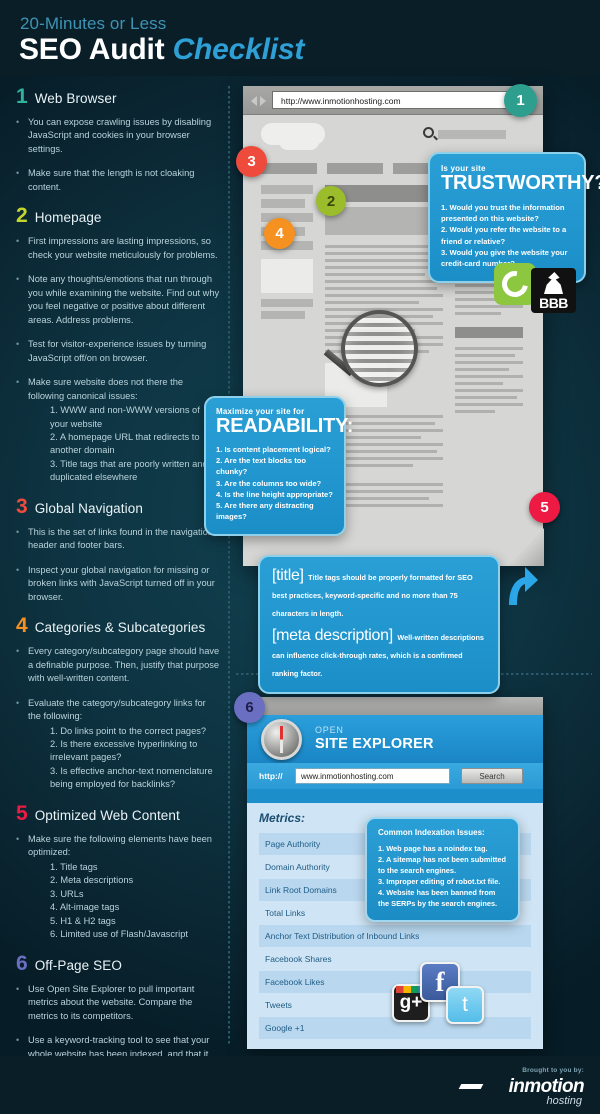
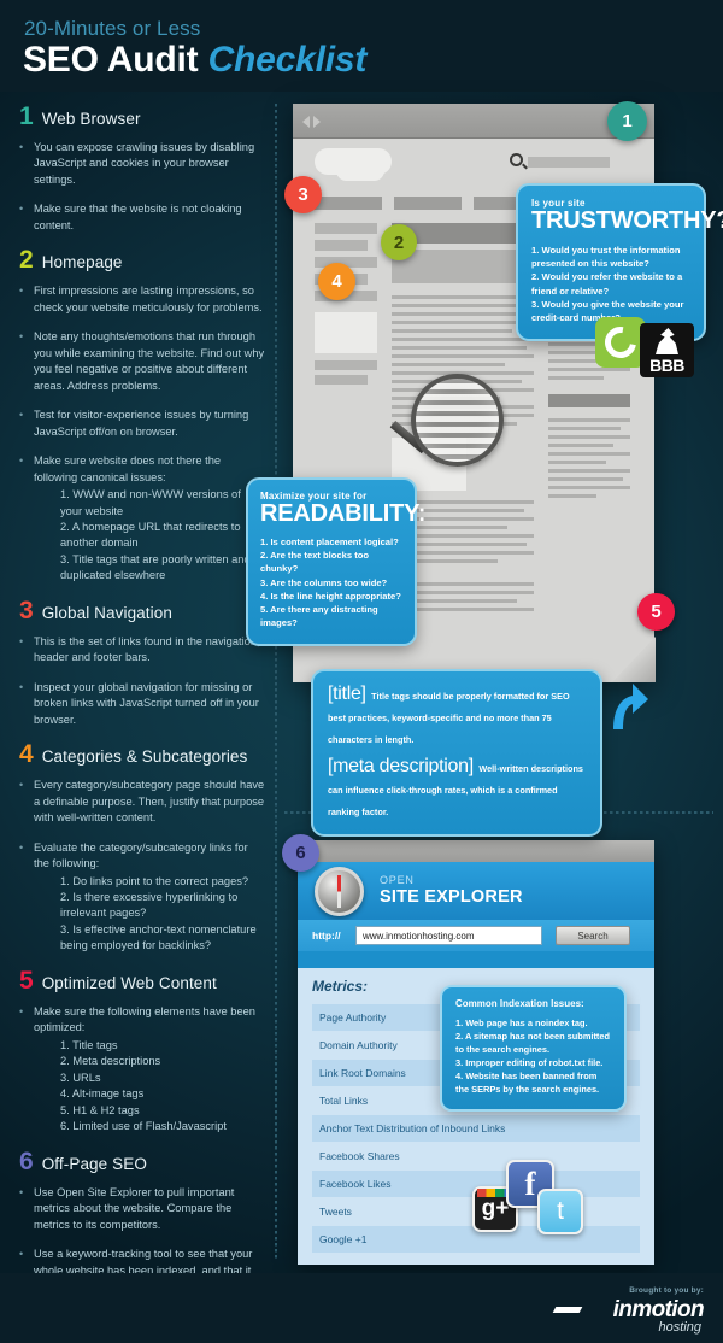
  20-Minutes or Less
  SEO Audit Checklist
  1
  Web Browser
  •
  You can expose crawling issues by disabling JavaScript and cookies in your browser settings.
  •
- Make sure that the length is not cloaking content.
+ Make sure that the website is not cloaking content.
  2
  Homepage
  •
  First impressions are lasting impressions, so check your website meticulously for problems.
  •
  Note any thoughts/emotions that run through you while examining the website. Find out why you feel negative or positive about different areas. Address problems.
  •
  Test for visitor-experience issues by turning JavaScript off/on on browser.
  •
  Make sure website does not there the following canonical issues:
  1. WWW and non-WWW versions of your website
  2. A homepage URL that redirects to another domain
  3. Title tags that are poorly written an duplicated elsewhere
  3
  Global Navigation
  •
  This is the set of links found in the navigatio header and footer bars.
  •
  Inspect your global navigation for missing or broken links with JavaScript turned off in your browser.
  4
  Categories & Subcategories
  •
  Every category/subcategory page should have a definable purpose. Then, justify that purpose with well-written content.
  •
  Evaluate the category/subcategory links for the following:
  1. Do links point to the correct pages?
  2. Is there excessive hyperlinking to irrelevant pages?
  3. Is effective anchor-text nomenclature being employed for backlinks?
  5
  Optimized Web Content
  •
  Make sure the following elements have been optimized:
  1. Title tags
  2. Meta descriptions
  3. URLs
  4. Alt-image tags
  5. H1 & H2 tags
  6. Limited use of Flash/Javascript
  6
  Off-Page SEO
  •
  Use Open Site Explorer to pull important metrics about the website. Compare the metrics to its competitors.
  •
  Use a keyword-tracking tool to see that your whole website has been indexed, and that it
- http://www.inmotionhosting.com
  Is your site
  TRUSTWORTHY
  1. Would you trust the information presented on this website?
  2. Would you refer the website to a friend or relative?
  3. Would you give the website your credit-card num
  BBB
  Maximize your site for
  READABILITY:
  1. Is content placement logical?
  2. Are the text blocks too chunky?
  3. Are the columns too wide?
  4. Is the line height appropriate?
  5. Are there any distracting images?
  [title] Title tags should be properly formatted for SEO best practices, keyword-specific and no more than 75 characters in length.
  [meta description] Well-written descriptions can influence click-through rates, which is a confirmed ranking factor.
  1
  2
  3
  4
  5
  6
  OPEN
  SITE EXPLORER
  http://
  www.inmotionhosting.com
  Search
  Metrics:
  Page Authority
  Domain Authority
  Link Root Domains
  Total Links
  Anchor Text Distribution of Inbound Links
  Facebook Shares
  Facebook Likes
  Tweets
  Google +1
  Common Indexation Issues:
  1. Web page has a noindex tag.
  2. A sitemap has not been submitted to the search engines.
  3. Improper editing of robot.txt file.
  4. Website has been banned from the SERPs by the search engines.
  g+
  f
  t
  inmotion
  hosting
